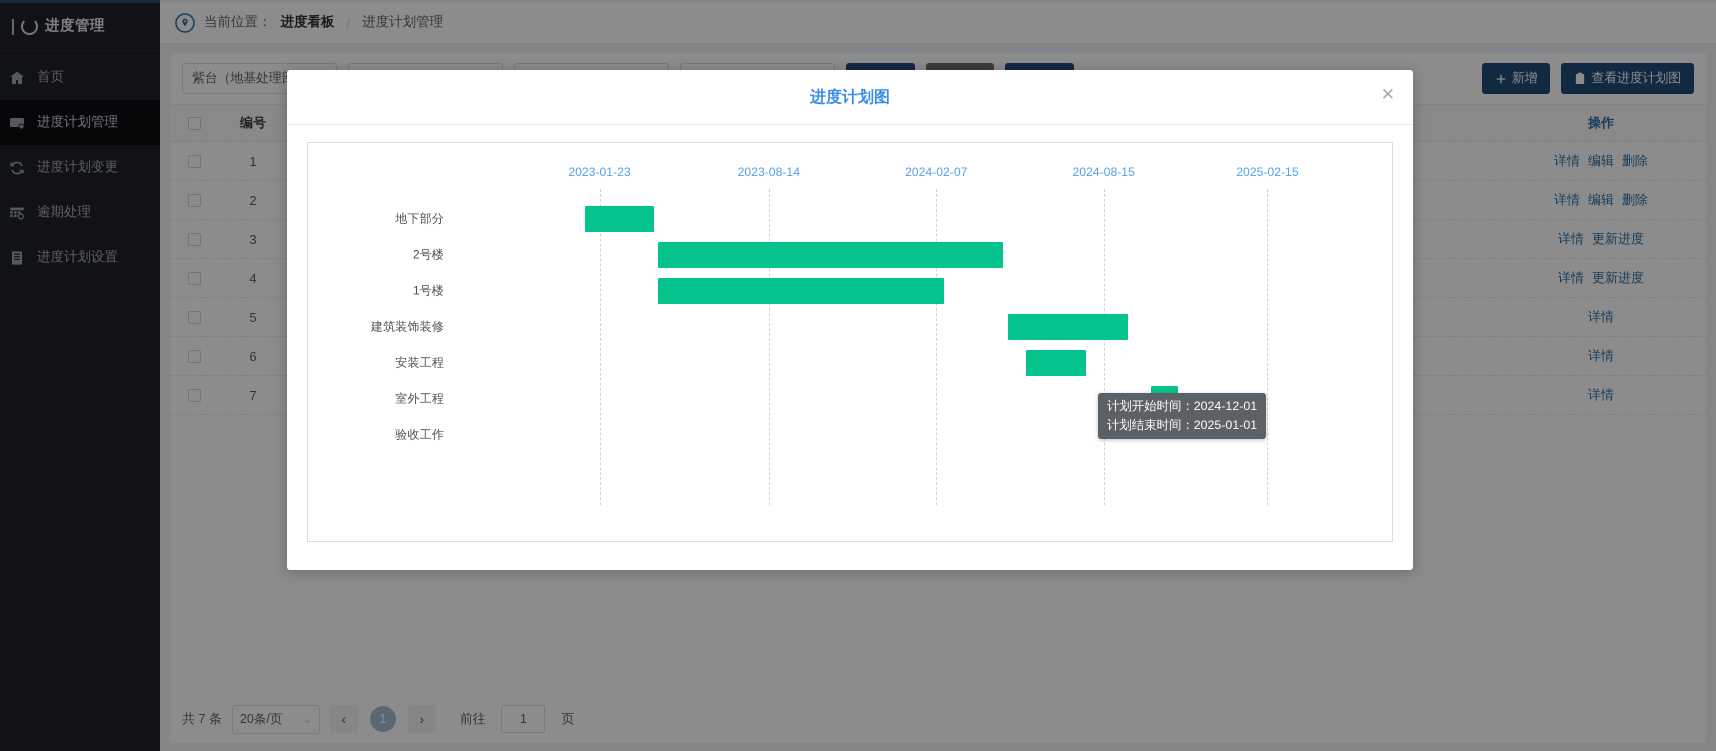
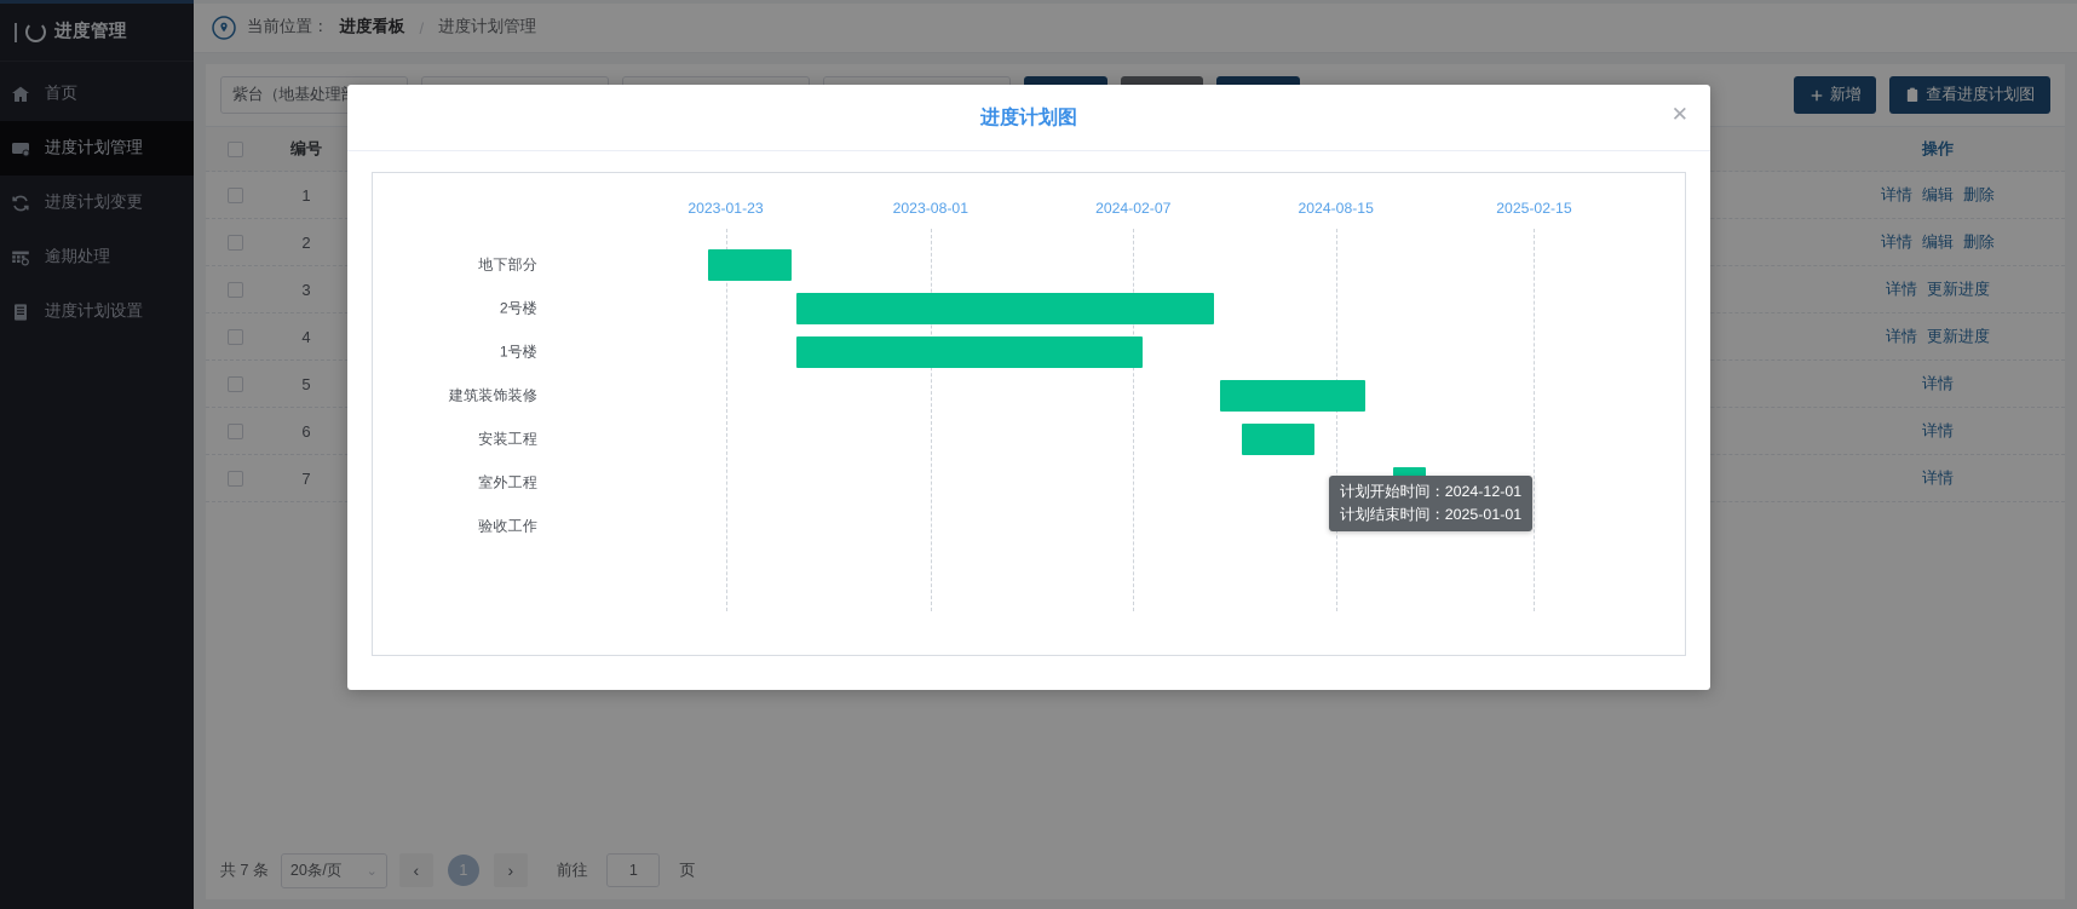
  进度管理
  首页
  进度计划管理
  进度计划变更
  逾期处理
  进度计划设置
  当前位置：
  进度看板
  /
  进度计划管理
  紫台（地基处理
  新增
  查看进度计划图
  编号
  操作
  1
  详情 编辑 删除
  2
  详情 编辑 删除
  3
  详情 更新进度
  4
  详情 更新进度
  5
  详情
  6
  详情
  7
  详情
  共 7 条
  20条/页
  ⌄
  ‹
  1
  ›
  前往
  1
  页
  进度计划图
  ✕
  2023-01-23
- 2023-08-14
+ 2023-08-01
  2024-02-07
  2024-08-15
  2025-02-15
  地下部分
  2号楼
  1号楼
  建筑装饰装修
  安装工程
  室外工程
  验收工作
  计划开始时间：2024-12-01
  计划结束时间：2025-01-01
